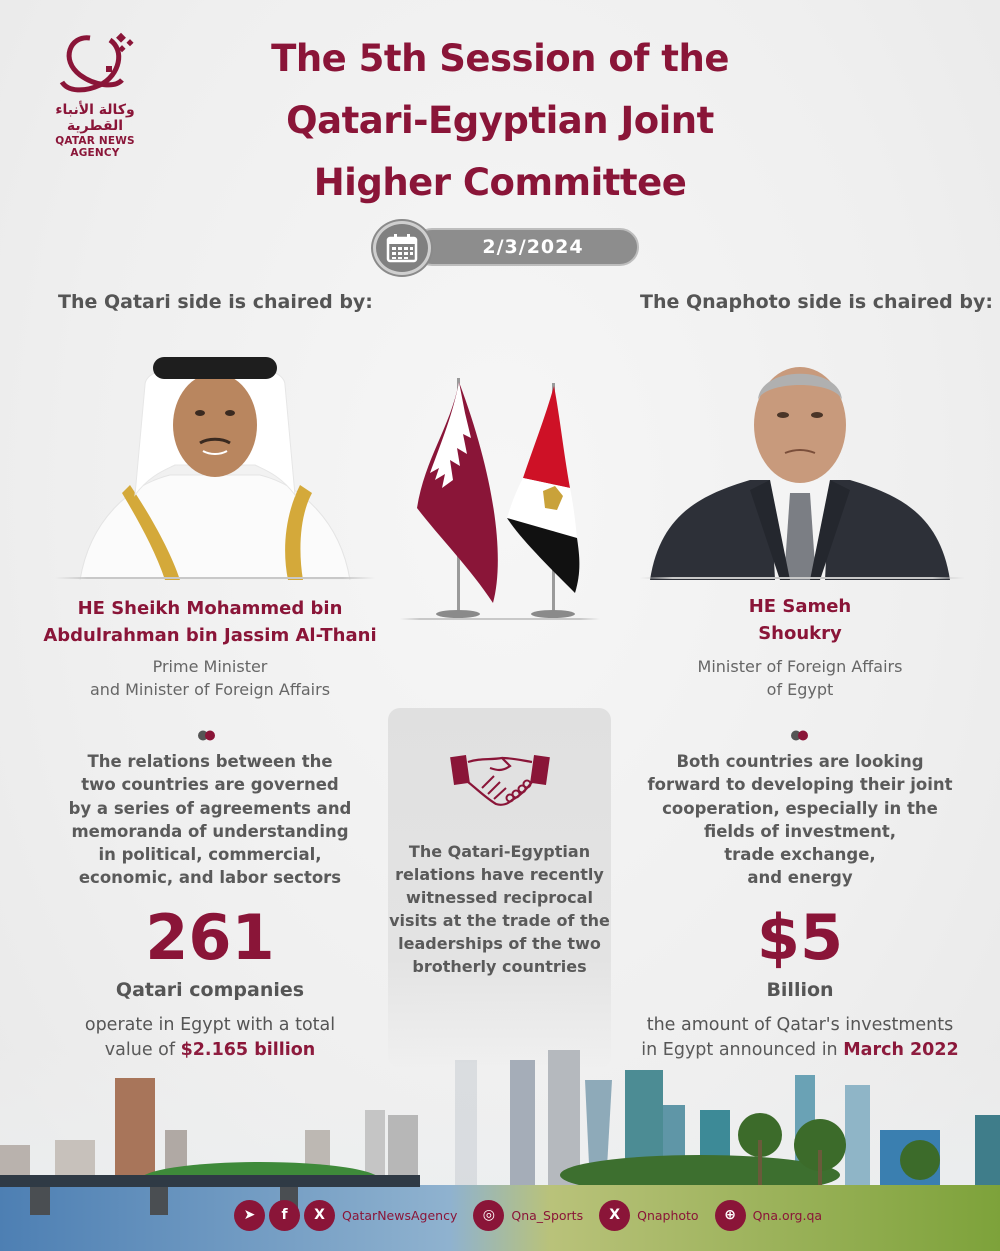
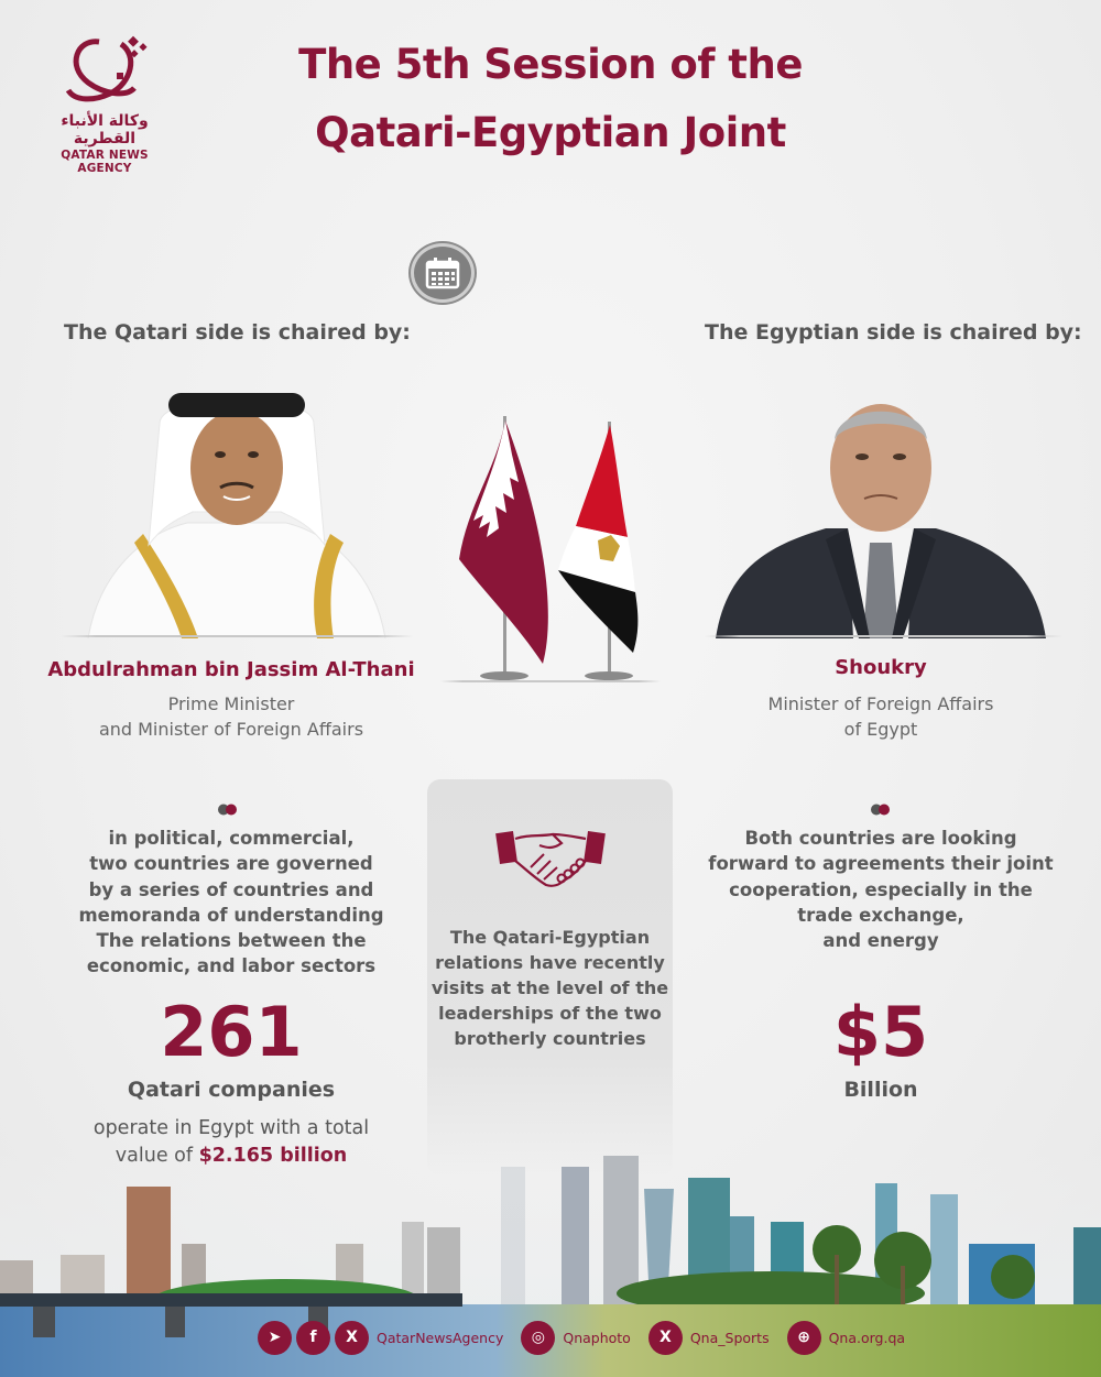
  وكالة الأنباء القطرية
  QATAR NEWS AGENCY
  The 5th Session of the
  Qatari-Egyptian Joint
- Higher Committee
- 2/3/2024
  The Qatari side is chaired by:
- The Qnaphoto side is chaired by:
+ The Egyptian side is chaired by:
- HE Sheikh Mohammed bin
  Abdulrahman bin Jassim Al-Thani
  Prime Minister
  and Minister of Foreign Affairs
- HE Sameh
  Shoukry
  Minister of Foreign Affairs
  of Egypt
- The relations between the
+ in political, commercial,
  two countries are governed
- by a series of agreements and
+ by a series of countries and
  memoranda of understanding
- in political, commercial,
+ The relations between the
  economic, and labor sectors
  Both countries are looking
- forward to developing their joint
+ forward to agreements their joint
  cooperation, especially in the
- fields of investment,
  trade exchange,
  and energy
  The Qatari-Egyptian
  relations have recently
- witnessed reciprocal
- visits at the trade of the
+ visits at the level of the
  leaderships of the two
  brotherly countries
  261
  Qatari companies
  operate in Egypt with a total
  $5
  Billion
- the amount of Qatar's investments
  ➤
  f
  X
  QatarNewsAgency
  ◎
- Qna_Sports
+ Qnaphoto
  X
- Qnaphoto
+ Qna_Sports
  ⊕
  Qna.org.qa
